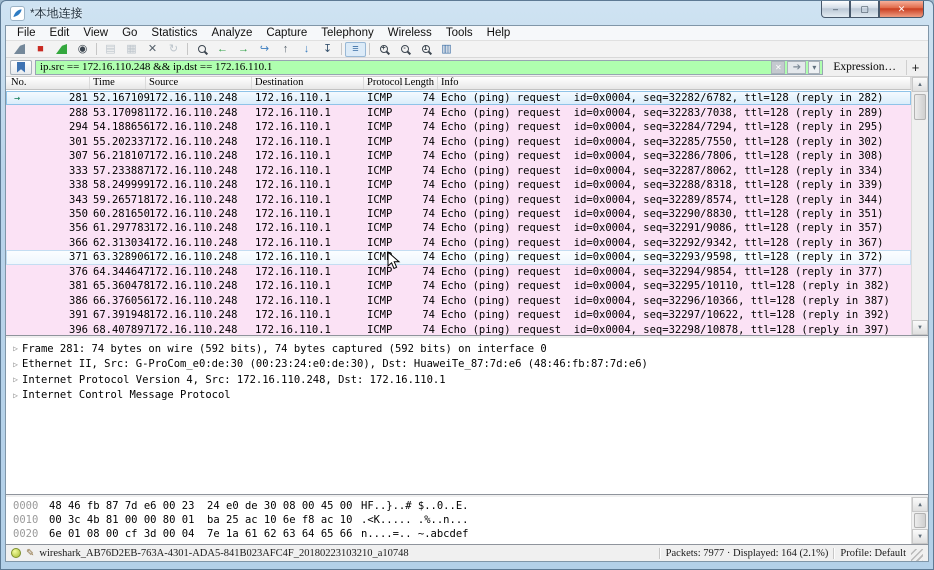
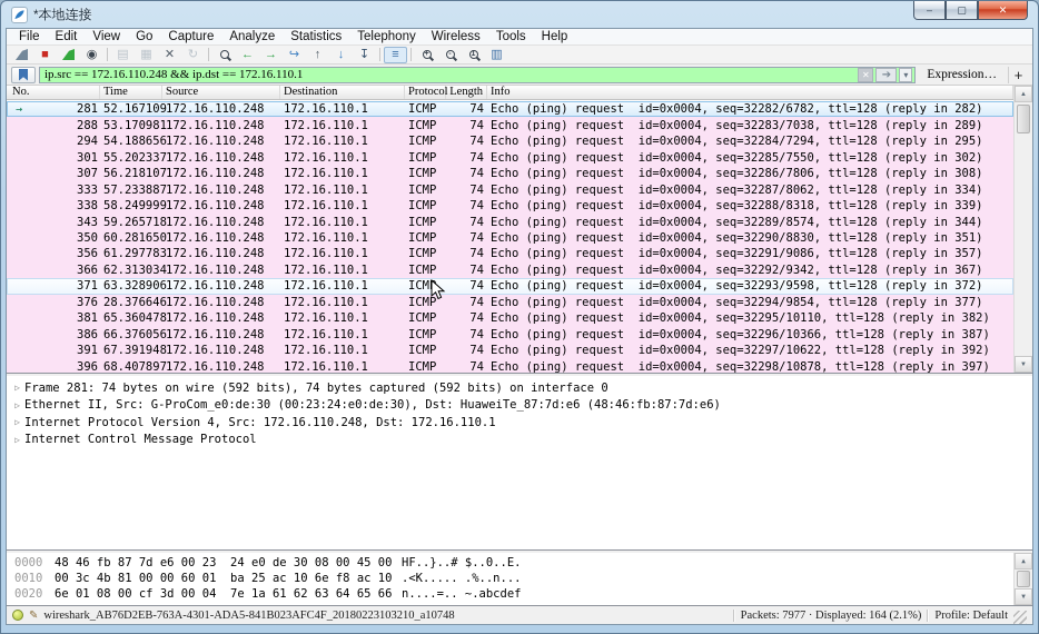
  *本地连接
  –
  ▢
  ✕
  File
  Edit
  View
  Go
- Statistics
+ Capture
  Analyze
- Capture
+ Statistics
  Telephony
  Wireless
  Tools
  Help
  ■
  ◉
  ▤
  ▦
  ✕
  ↻
  ←
  →
  ↪
  ↑
  ↓
  ↧
  ≡
  ▥
  ip.src == 172.16.110.248 && ip.dst == 172.16.110.1
  ✕
  ➔
  ▾
  Expression…
  +
  No.
  Time
  Source
  Destination
  Protocol
  Length
  Info
  →
  281
  52.167109
  172.16.110.248
  172.16.110.1
  ICMP
  74
  Echo (ping) request id=0x0004, seq=32282/6782, ttl=128 (reply in 282)
  288
  53.170981
  172.16.110.248
  172.16.110.1
  ICMP
  74
  Echo (ping) request id=0x0004, seq=32283/7038, ttl=128 (reply in 289)
  294
  54.188656
  172.16.110.248
  172.16.110.1
  ICMP
  74
  Echo (ping) request id=0x0004, seq=32284/7294, ttl=128 (reply in 295)
  301
  55.202337
  172.16.110.248
  172.16.110.1
  ICMP
  74
  Echo (ping) request id=0x0004, seq=32285/7550, ttl=128 (reply in 302)
  307
  56.218107
  172.16.110.248
  172.16.110.1
  ICMP
  74
  Echo (ping) request id=0x0004, seq=32286/7806, ttl=128 (reply in 308)
  333
  57.233887
  172.16.110.248
  172.16.110.1
  ICMP
  74
  Echo (ping) request id=0x0004, seq=32287/8062, ttl=128 (reply in 334)
  338
  58.249999
  172.16.110.248
  172.16.110.1
  ICMP
  74
  Echo (ping) request id=0x0004, seq=32288/8318, ttl=128 (reply in 339)
  343
  59.265718
  172.16.110.248
  172.16.110.1
  ICMP
  74
  Echo (ping) request id=0x0004, seq=32289/8574, ttl=128 (reply in 344)
  350
  60.281650
  172.16.110.248
  172.16.110.1
  ICMP
  74
  Echo (ping) request id=0x0004, seq=32290/8830, ttl=128 (reply in 351)
  356
  61.297783
  172.16.110.248
  172.16.110.1
  ICMP
  74
  Echo (ping) request id=0x0004, seq=32291/9086, ttl=128 (reply in 357)
  366
  62.313034
  172.16.110.248
  172.16.110.1
  ICMP
  74
  Echo (ping) request id=0x0004, seq=32292/9342, ttl=128 (reply in 367)
  371
  63.328906
  172.16.110.248
  172.16.110.1
  ICM
  74
  Echo (ping) request id=0x0004, seq=32293/9598, ttl=128 (reply in 372)
  376
- 64.344647
+ 28.376646
  172.16.110.248
  172.16.110.1
  ICMP
  74
  Echo (ping) request id=0x0004, seq=32294/9854, ttl=128 (reply in 377)
  381
  65.360478
  172.16.110.248
  172.16.110.1
  ICMP
  74
  Echo (ping) request id=0x0004, seq=32295/10110, ttl=128 (reply in 382)
  386
  66.376056
  172.16.110.248
  172.16.110.1
  ICMP
  74
  Echo (ping) request id=0x0004, seq=32296/10366, ttl=128 (reply in 387)
  391
  67.391948
  172.16.110.248
  172.16.110.1
  ICMP
  74
  Echo (ping) request id=0x0004, seq=32297/10622, ttl=128 (reply in 392)
  396
  68.407897
  172.16.110.248
  172.16.110.1
  ICMP
  74
  Echo (ping) request id=0x0004, seq=32298/10878, ttl=128 (reply in 397)
  ▷
  Frame 281: 74 bytes on wire (592 bits), 74 bytes captured (592 bits) on interface 0
  ▷
  Ethernet II, Src: G-ProCom_e0:de:30 (00:23:24:e0:de:30), Dst: HuaweiTe_87:7d:e6 (48:46:fb:87:7d:e6)
  ▷
  Internet Protocol Version 4, Src: 172.16.110.248, Dst: 172.16.110.1
  ▷
  Internet Control Message Protocol
  0000
  48 46 fb 87 7d e6 00 23 24 e0 de 30 08 00 45 00
  HF..}..# $..0..E.
  0010
- 00 3c 4b 81 00 00 80 01 ba 25 ac 10 6e f8 ac 10
+ 00 3c 4b 81 00 00 60 01 ba 25 ac 10 6e f8 ac 10
  .<K..... .%..n...
  0020
  6e 01 08 00 cf 3d 00 04 7e 1a 61 62 63 64 65 66
  n....=.. ~.abcdef
  ✎
  wireshark_AB76D2EB-763A-4301-ADA5-841B023AFC4F_20180223103210_a10748
  Packets: 7977 · Displayed: 164 (2.1%)
  Profile: Default
